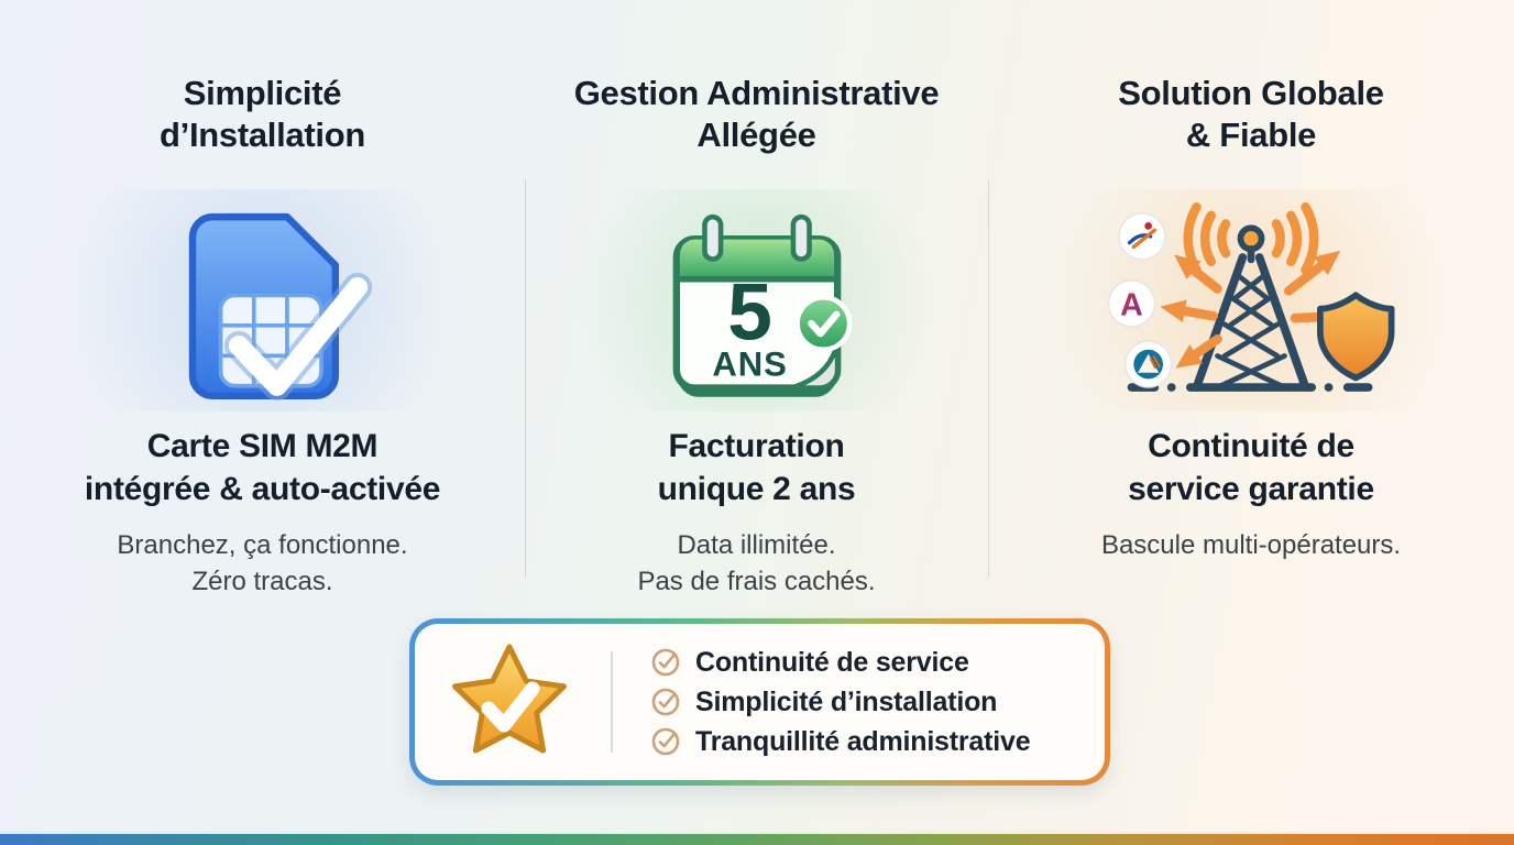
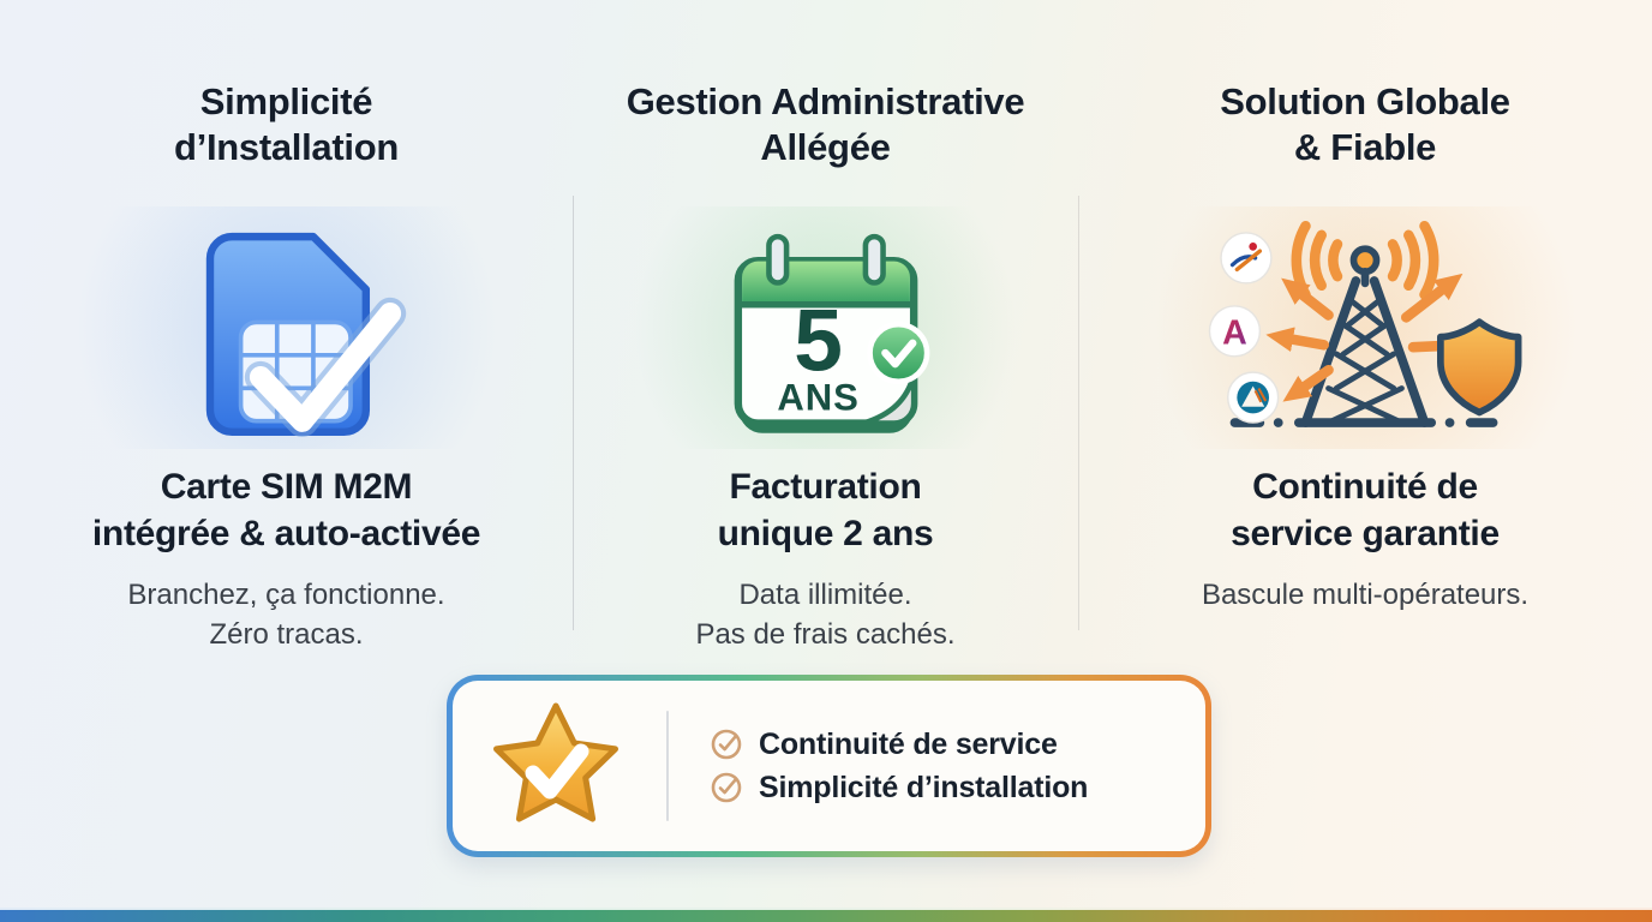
  Simplicité
  d’Installation
  Carte SIM M2M
  intégrée & auto-activée
  Branchez, ça fonctionne.
  Zéro tracas.
  Gestion Administrative
  Allégée
  5
  ANS
  Facturation
  unique 2 ans
  Data illimitée.
  Pas de frais cachés.
  Solution Globale
  & Fiable
  A
  Continuité de
  service garantie
  Bascule multi-opérateurs.
  Continuité de service
  Simplicité d’installation
- Tranquillité administrative
